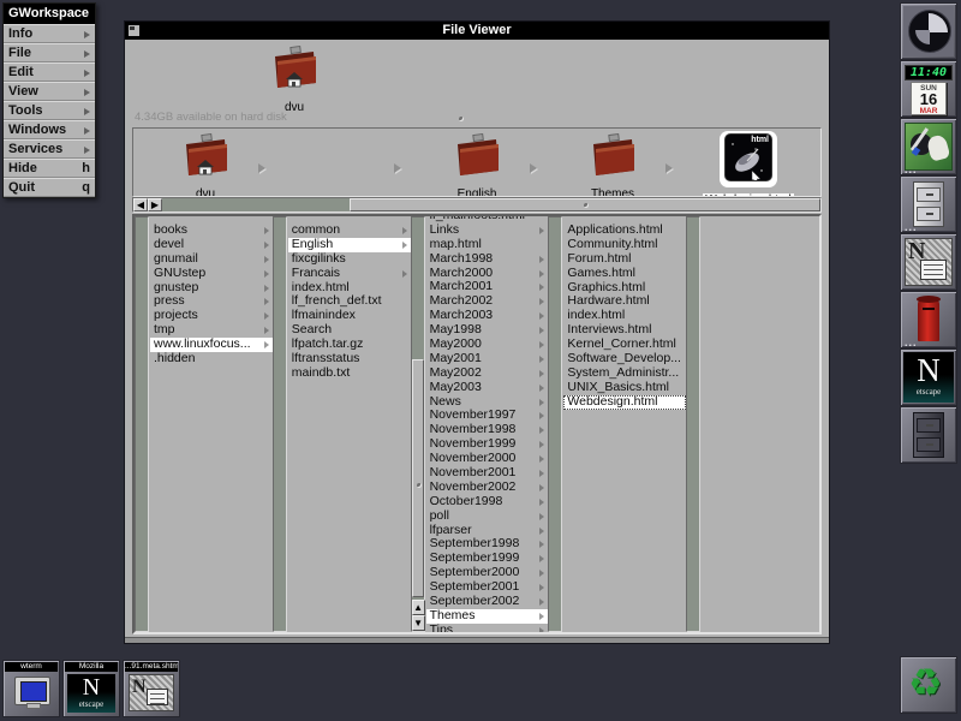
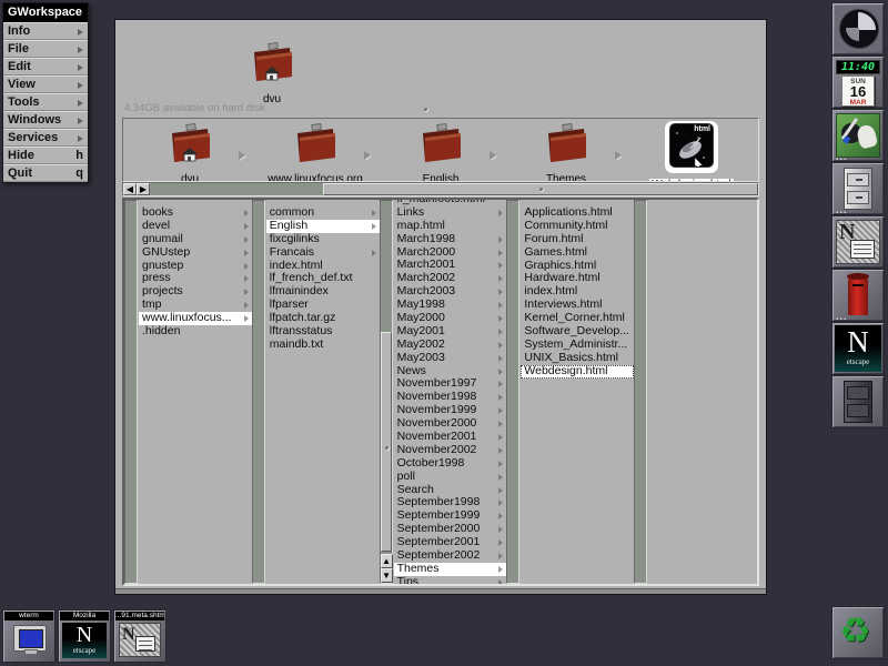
  GWorkspace
  Info
  File
  Edit
  View
  Tools
  Windows
  Services
  Hide
  h
  Quit
  q
- File Viewer
  dvu
  4.34GB available on hard disk
  dvu
+ www.linuxfocus.org
  English
  Themes
  ◀
  ▶
  books
  devel
  gnumail
  GNUstep
  gnustep
  press
  projects
  tmp
  www.linuxfocus...
  .hidden
  common
  English
  fixcgilinks
  Francais
  index.html
  lf_french_def.txt
  lfmainindex
- Search
+ lfparser
  lfpatch.tar.gz
  lftransstatus
  maindb.txt
  ▲
  ▼
  Links
  map.html
  March1998
  March2000
  March2001
  March2002
  March2003
  May1998
  May2000
  May2001
  May2002
  May2003
  News
  November1997
  November1998
  November1999
  November2000
  November2001
  November2002
  October1998
  poll
- lfparser
+ Search
  September1998
  September1999
  September2000
  September2001
  September2002
  Themes
  Tips
  Applications.html
  Community.html
  Forum.html
  Games.html
  Graphics.html
  Hardware.html
  index.html
  Interviews.html
  Kernel_Corner.html
  Software_Develop...
  System_Administr...
  UNIX_Basics.html
  Webdesign.html
  11:40
  16
  N
  N
  etscape
  ♻
  N
  etscape
  N
